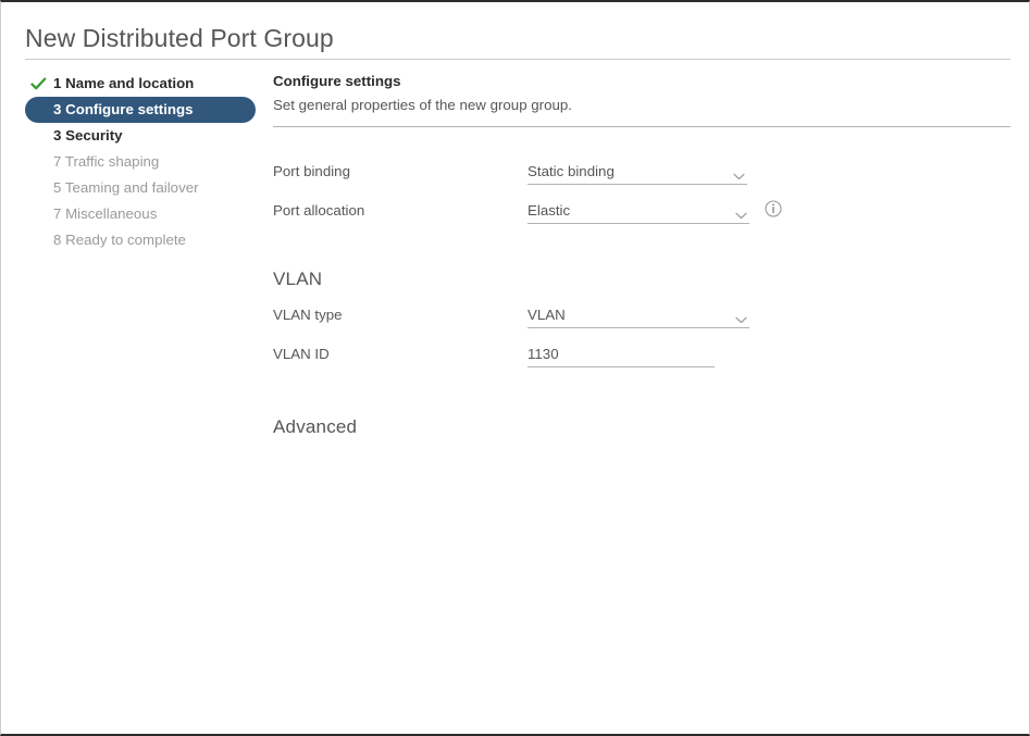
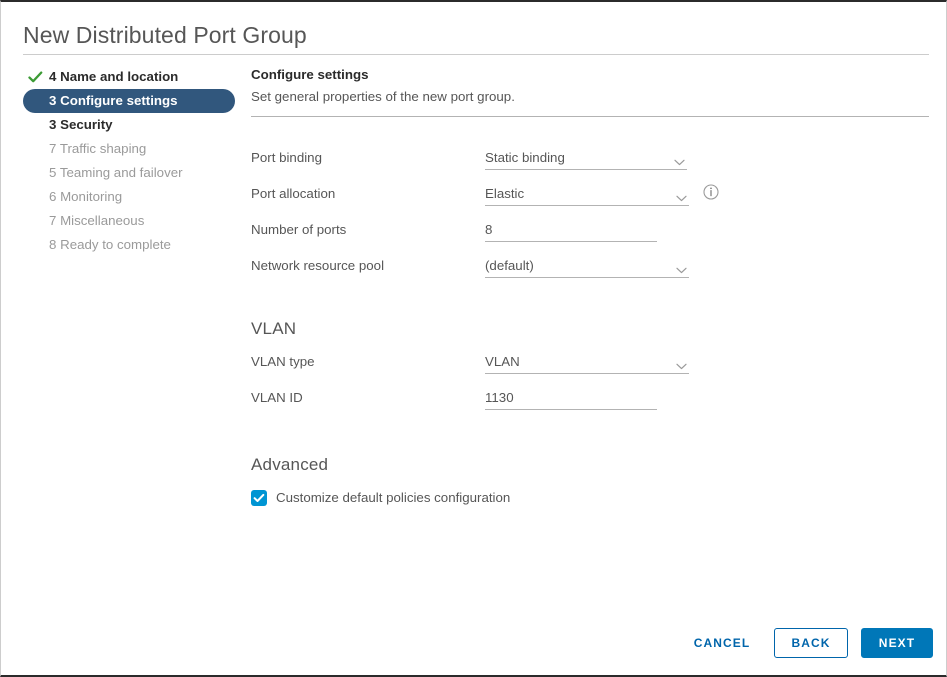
  New Distributed Port Group
- 1 Name and location
+ 4 Name and location
  3 Configure settings
  3 Security
  7 Traffic shaping
  5 Teaming and failover
+ 6 Monitoring
  7 Miscellaneous
  8 Ready to complete
  Configure settings
- Set general properties of the new group group.
+ Set general properties of the new port group.
  Port binding
  Static binding
  Port allocation
  Elastic
+ Number of ports
+ 8
+ Network resource pool
+ (default)
  VLAN
  VLAN type
  VLAN
  VLAN ID
  1130
  Advanced
+ Customize default policies configuration
+ CANCEL
+ BACK
+ NEXT
